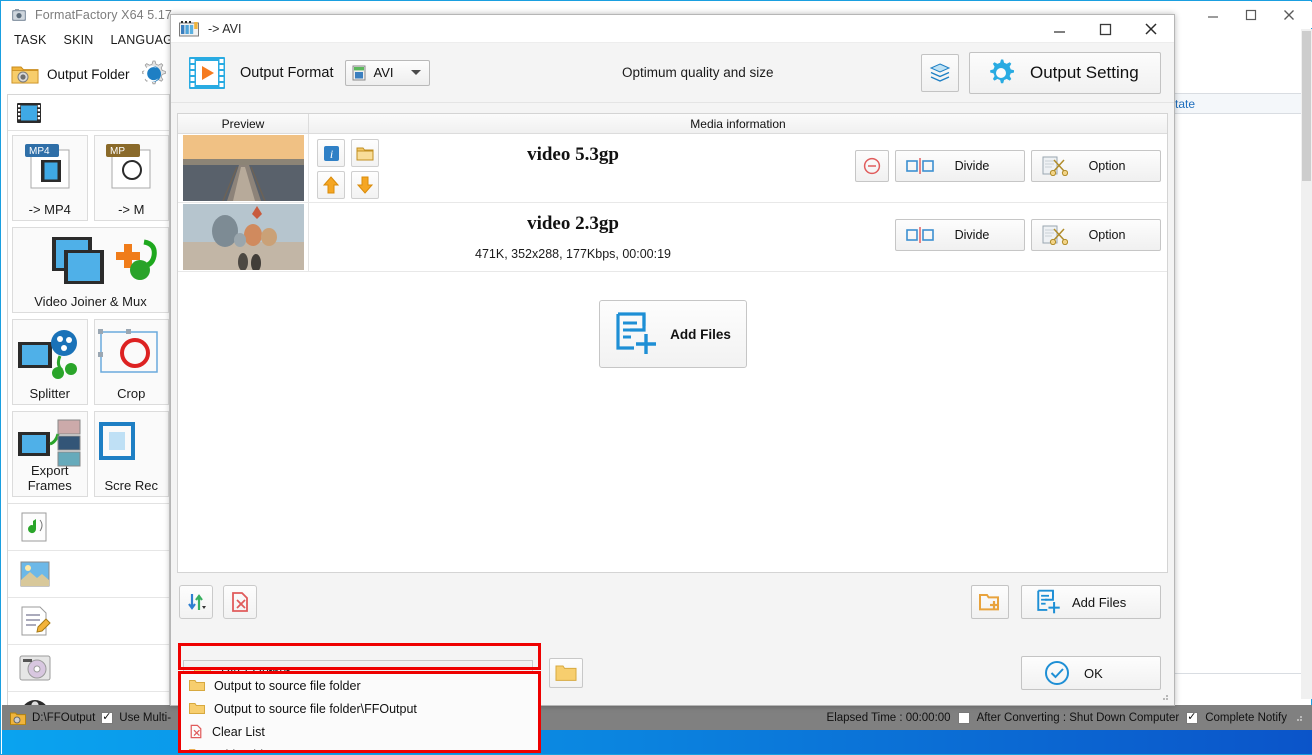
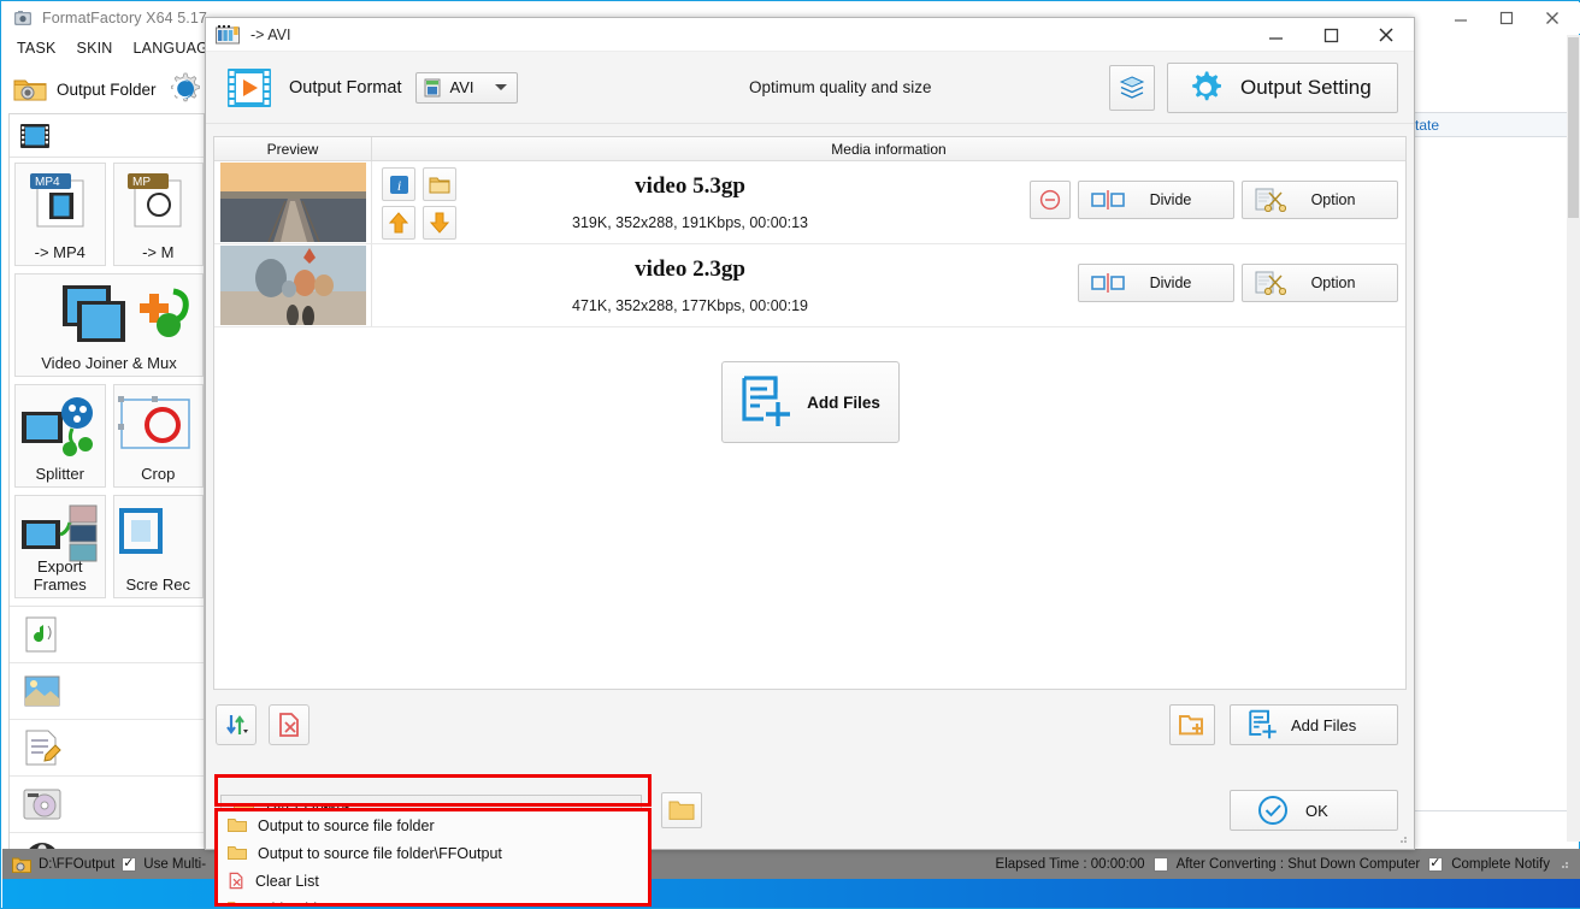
  FormatFactory X64 5.17
  TASK
  SKIN
  LANGUAG
  Output Folder
  MP4
  -> MP4
  MP
  -> M
  Video Joiner & Mux
  Splitter
  Crop
  Export Frames
  Scre Rec
  tate
  D:\FFOutput
  Use Multi-
  Elapsed Time : 00:00:00
  After Converting : Shut Down Computer
  Complete Notify
  -> AVI
  Output Format
  AVI
  Optimum quality and size
  Output Setting
  Preview
  Media information
  i
  video 5.3gp
+ 319K, 352x288, 191Kbps, 00:00:13
  Divide
  Option
  video 2.3gp
  471K, 352x288, 177Kbps, 00:00:19
  Divide
  Option
  Add Files
  Add Files
  OK
  Output to source file folder
  Output to source file folder\FFOutput
  Clear List
